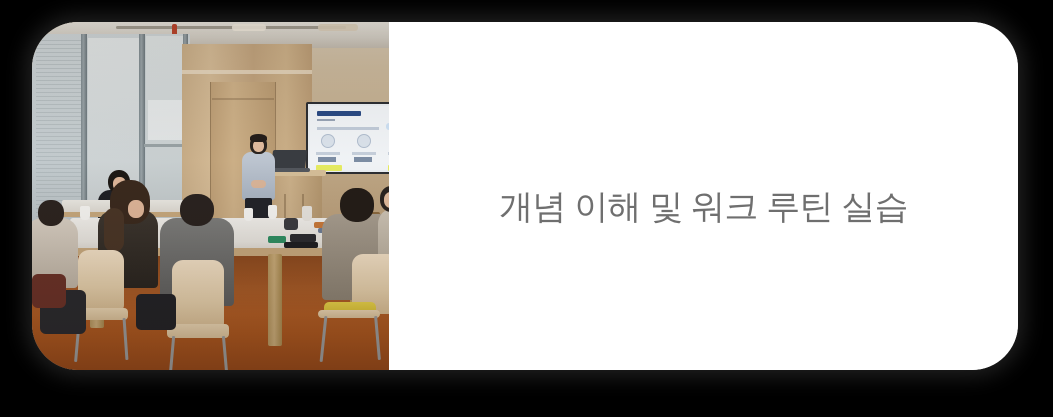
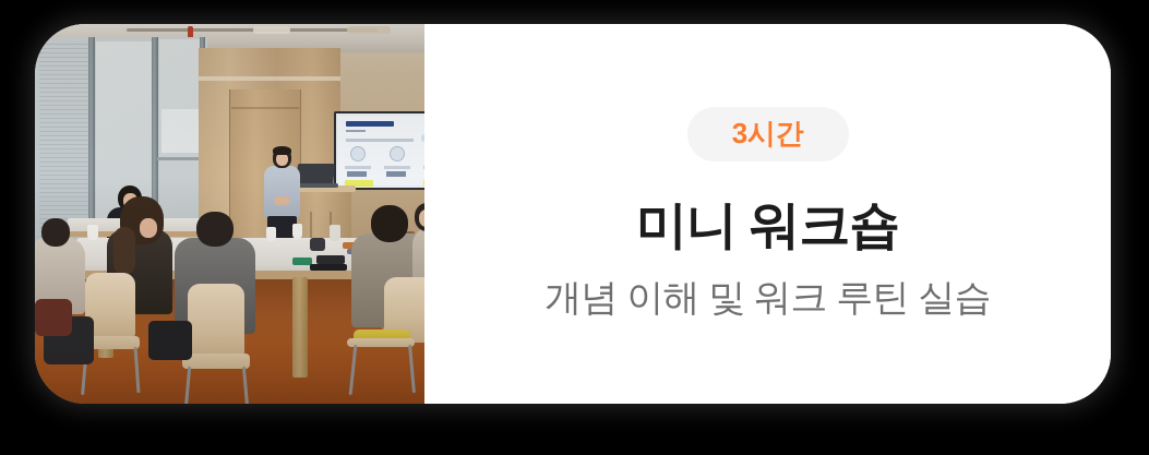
+ 3시간
+ 미니 워크숍
  개념 이해 및 워크 루틴 실습
